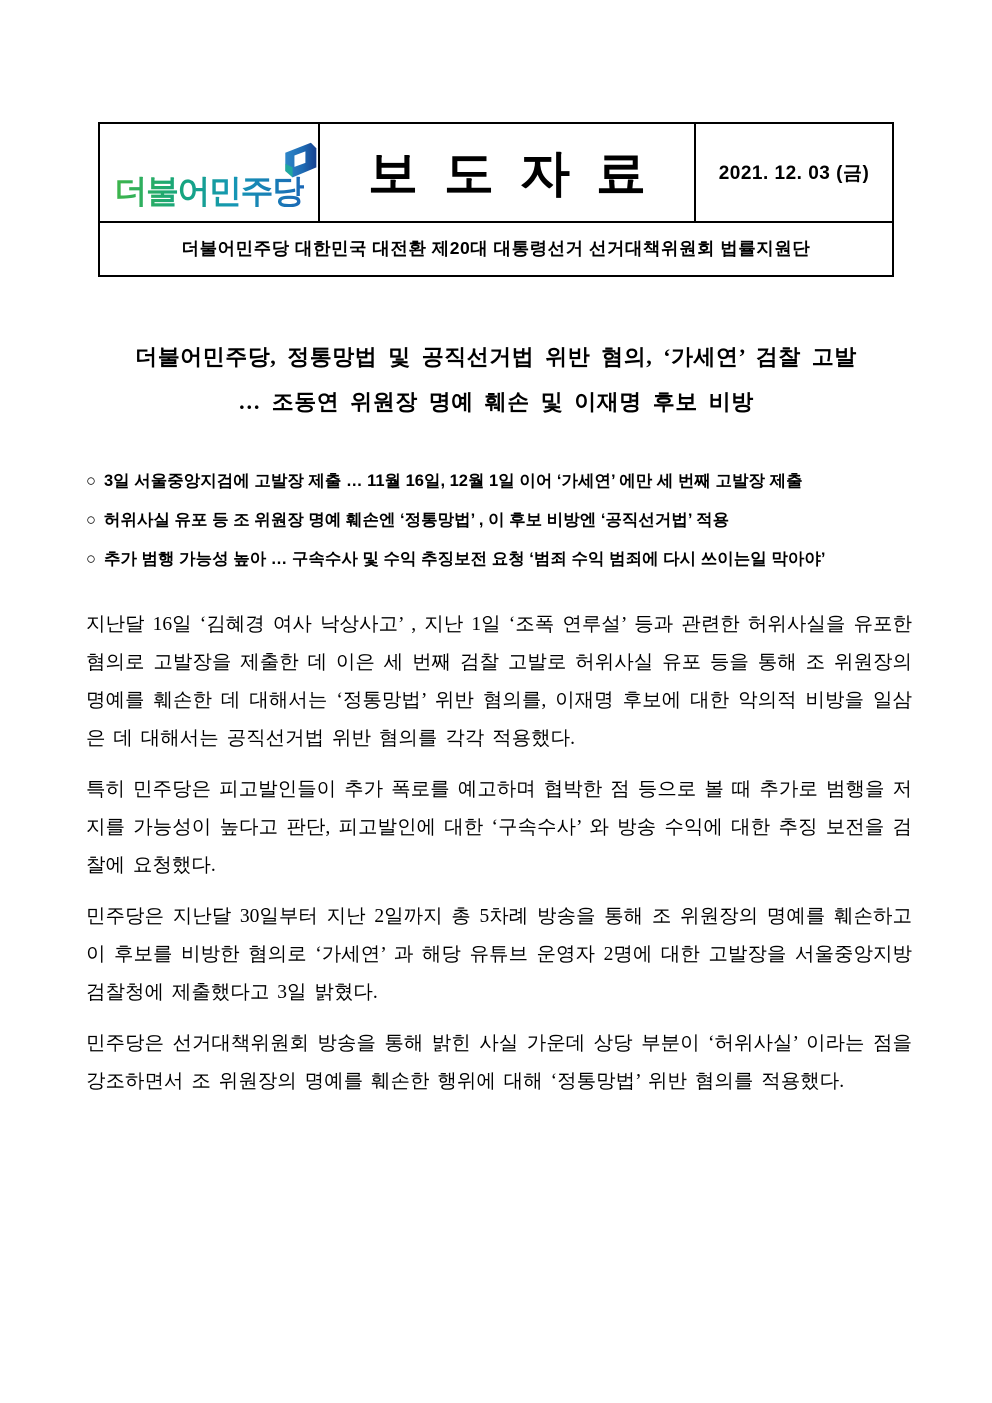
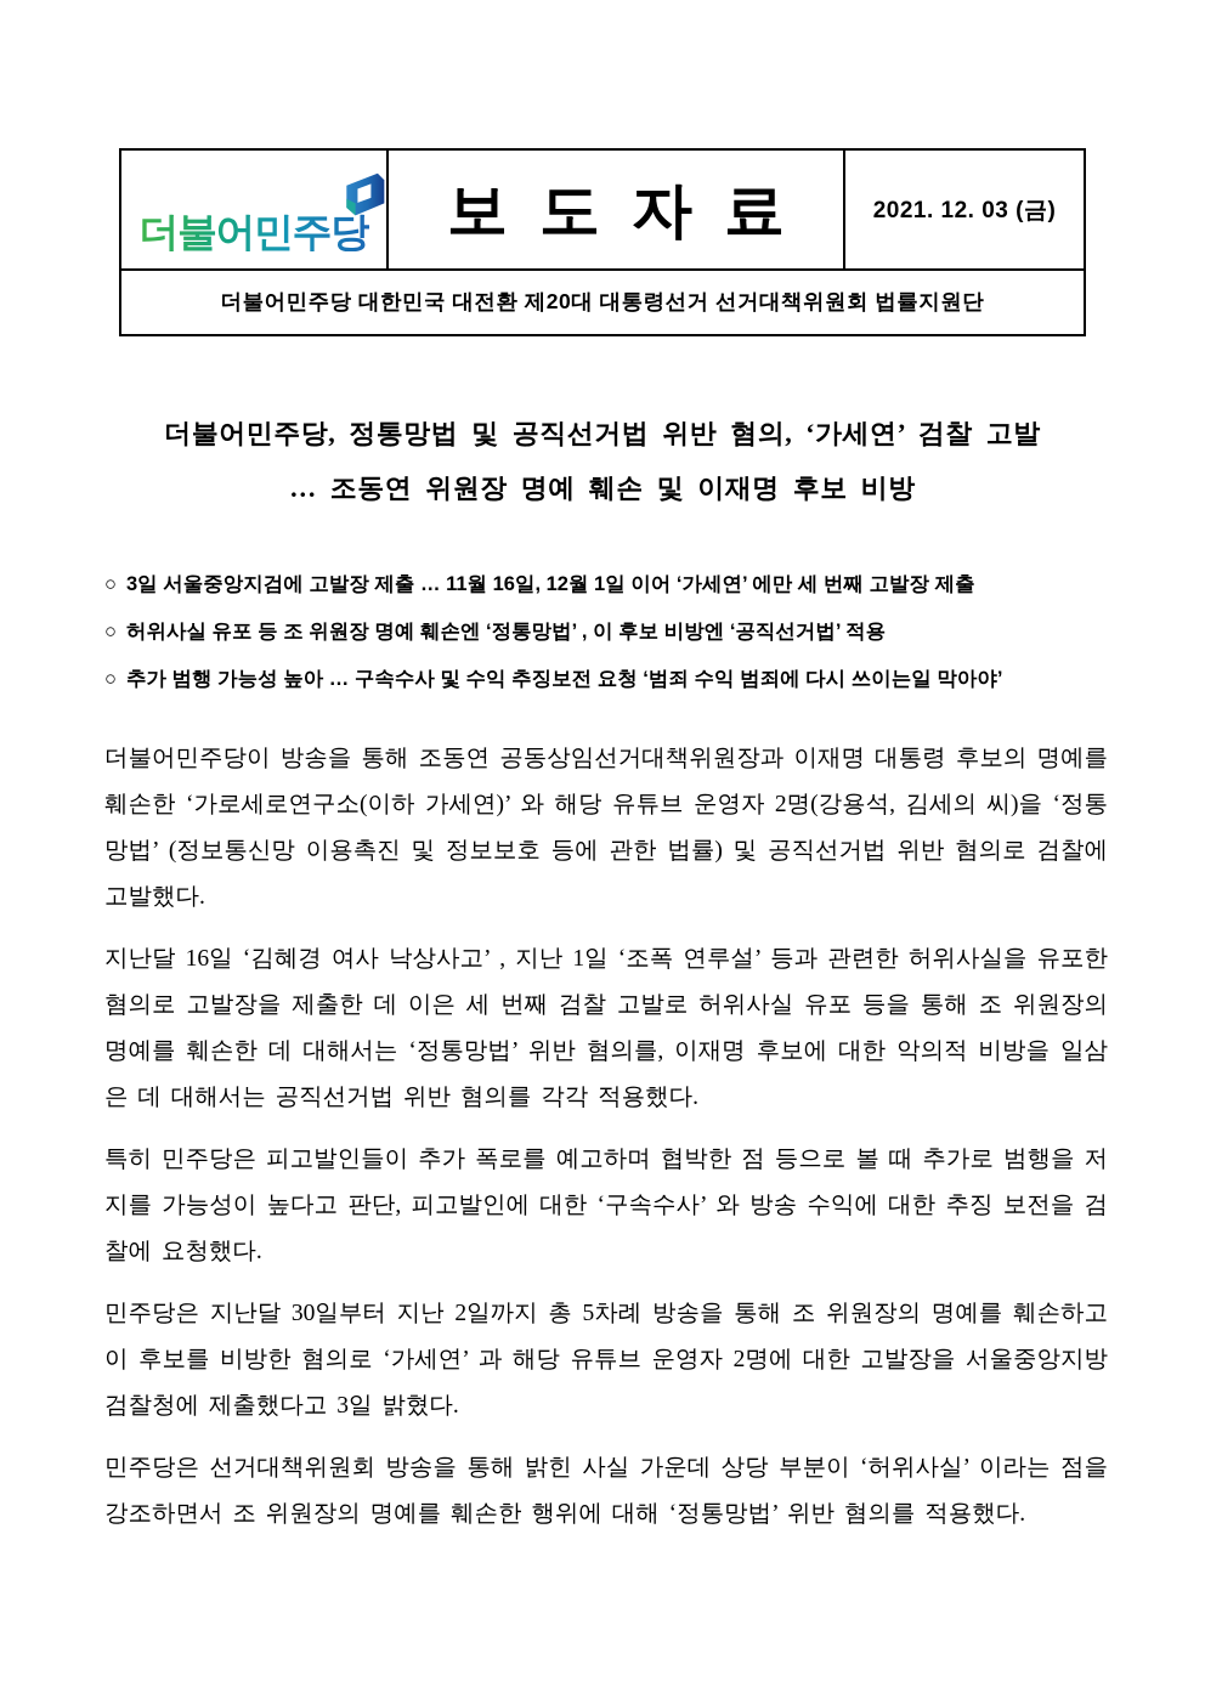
  더불어민주당
  보도자료
  2021. 12. 03 (금)
  더불어민주당 대한민국 대전환 제20대 대통령선거 선거대책위원회 법률지원단
  더불어민주당, 정통망법 및 공직선거법 위반 혐의, ‘가세연’ 검찰 고발
  … 조동연 위원장 명예 훼손 및 이재명 후보 비방
  ○ 3일 서울중앙지검에 고발장 제출 … 11월 16일, 12월 1일 이어 ‘가세연’ 에만 세 번째 고발장 제출
  ○ 허위사실 유포 등 조 위원장 명예 훼손엔 ‘정통망법’ , 이 후보 비방엔 ‘공직선거법’ 적용
  ○ 추가 범행 가능성 높아 … 구속수사 및 수익 추징보전 요청 ‘범죄 수익 범죄에 다시 쓰이는일 막아야’
+ 더불어민주당이 방송을 통해 조동연 공동상임선거대책위원장과 이재명 대통령 후보의 명예를 훼손한 ‘가로세로연구소(이하 가세연)’ 와 해당 유튜브 운영자 2명(강용석, 김세의 씨)을 ‘정통망법’ (정보통신망 이용촉진 및 정보보호 등에 관한 법률) 및 공직선거법 위반 혐의로 검찰에 고발했다.
  지난달 16일 ‘김혜경 여사 낙상사고’ , 지난 1일 ‘조폭 연루설’ 등과 관련한 허위사실을 유포한 혐의로 고발장을 제출한 데 이은 세 번째 검찰 고발로 허위사실 유포 등을 통해 조 위원장의 명예를 훼손한 데 대해서는 ‘정통망법’ 위반 혐의를, 이재명 후보에 대한 악의적 비방을 일삼은 데 대해서는 공직선거법 위반 혐의를 각각 적용했다.
  특히 민주당은 피고발인들이 추가 폭로를 예고하며 협박한 점 등으로 볼 때 추가로 범행을 저지를 가능성이 높다고 판단, 피고발인에 대한 ‘구속수사’ 와 방송 수익에 대한 추징 보전을 검찰에 요청했다.
  민주당은 지난달 30일부터 지난 2일까지 총 5차례 방송을 통해 조 위원장의 명예를 훼손하고 이 후보를 비방한 혐의로 ‘가세연’ 과 해당 유튜브 운영자 2명에 대한 고발장을 서울중앙지방검찰청에 제출했다고 3일 밝혔다.
  민주당은 선거대책위원회 방송을 통해 밝힌 사실 가운데 상당 부분이 ‘허위사실’ 이라는 점을 강조하면서 조 위원장의 명예를 훼손한 행위에 대해 ‘정통망법’ 위반 혐의를 적용했다.
